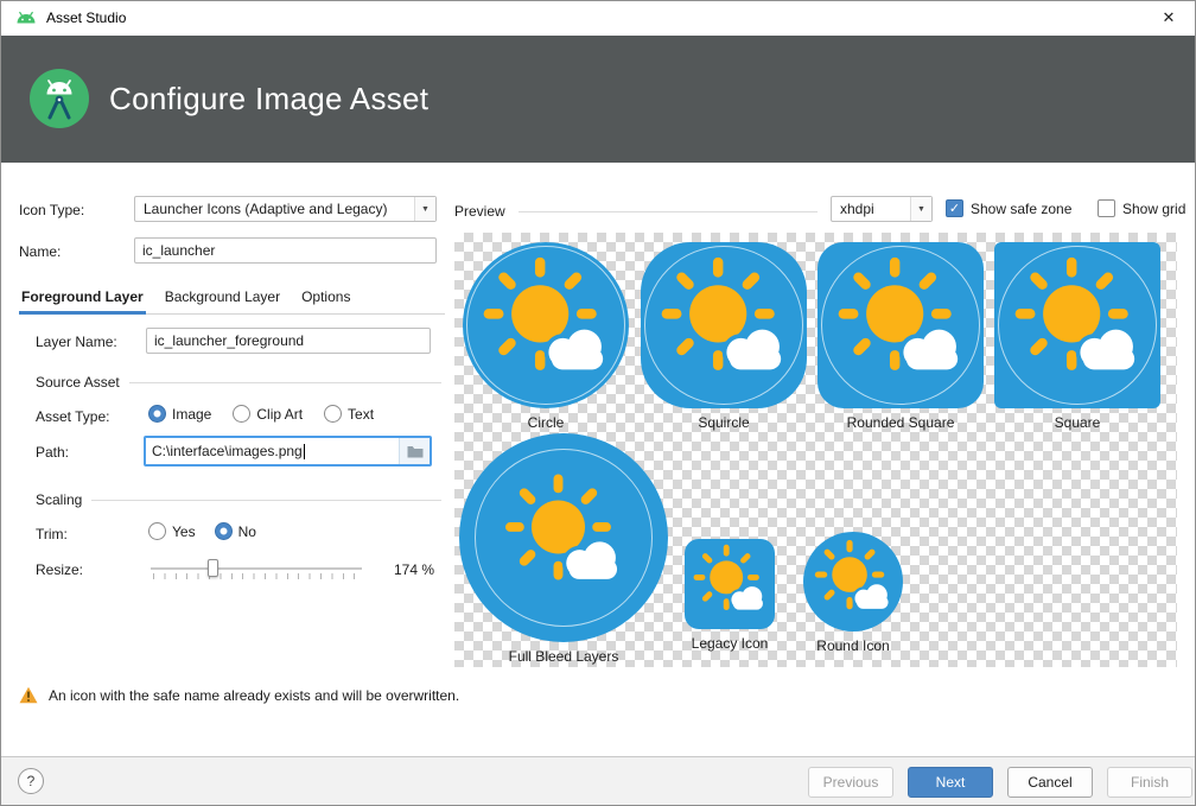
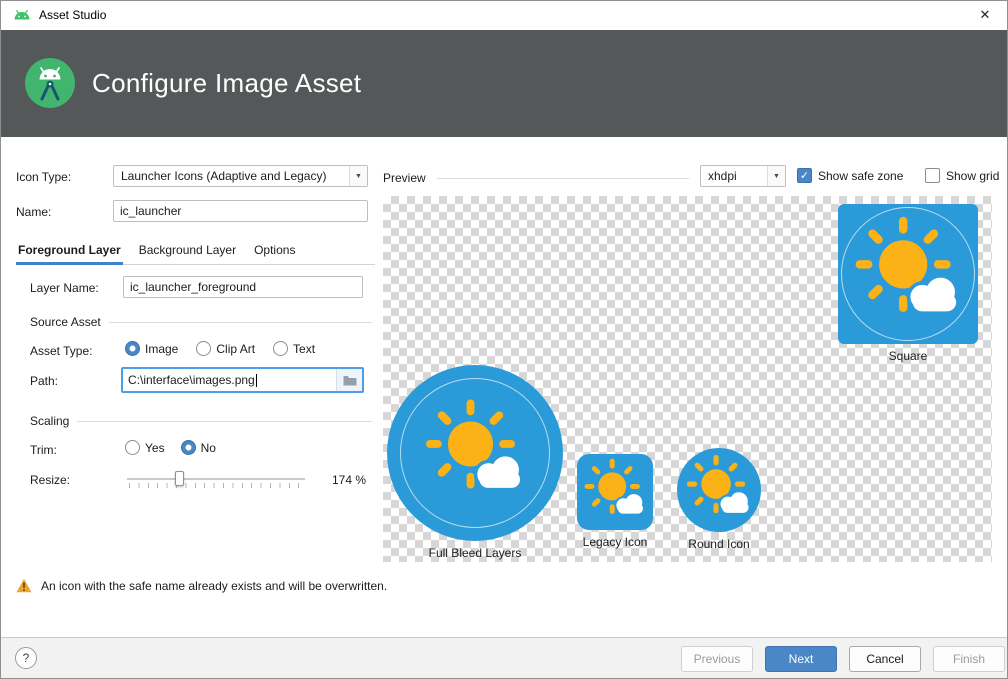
  Asset Studio
  ✕
  Configure Image Asset
  Icon Type:
  Launcher Icons (Adaptive and Legacy)
  Name:
  ic_launcher
  Foreground Layer
  Background Layer
  Options
  Layer Name:
  ic_launcher_foreground
  Source Asset
  Asset Type:
  Image
  Clip Art
  Text
  Path:
  C:\interface\images.png
  Scaling
  Trim:
  Yes
  No
  Resize:
  174 %
  Preview
  xhdpi
  Show safe zone
  Show grid
- Circle
- Squircle
- Rounded Square
  Square
  Full Bleed Layers
  Legacy Icon
  Round Icon
  An icon with the safe name already exists and will be overwritten.
  ?
  Previous
  Next
  Cancel
  Finish
